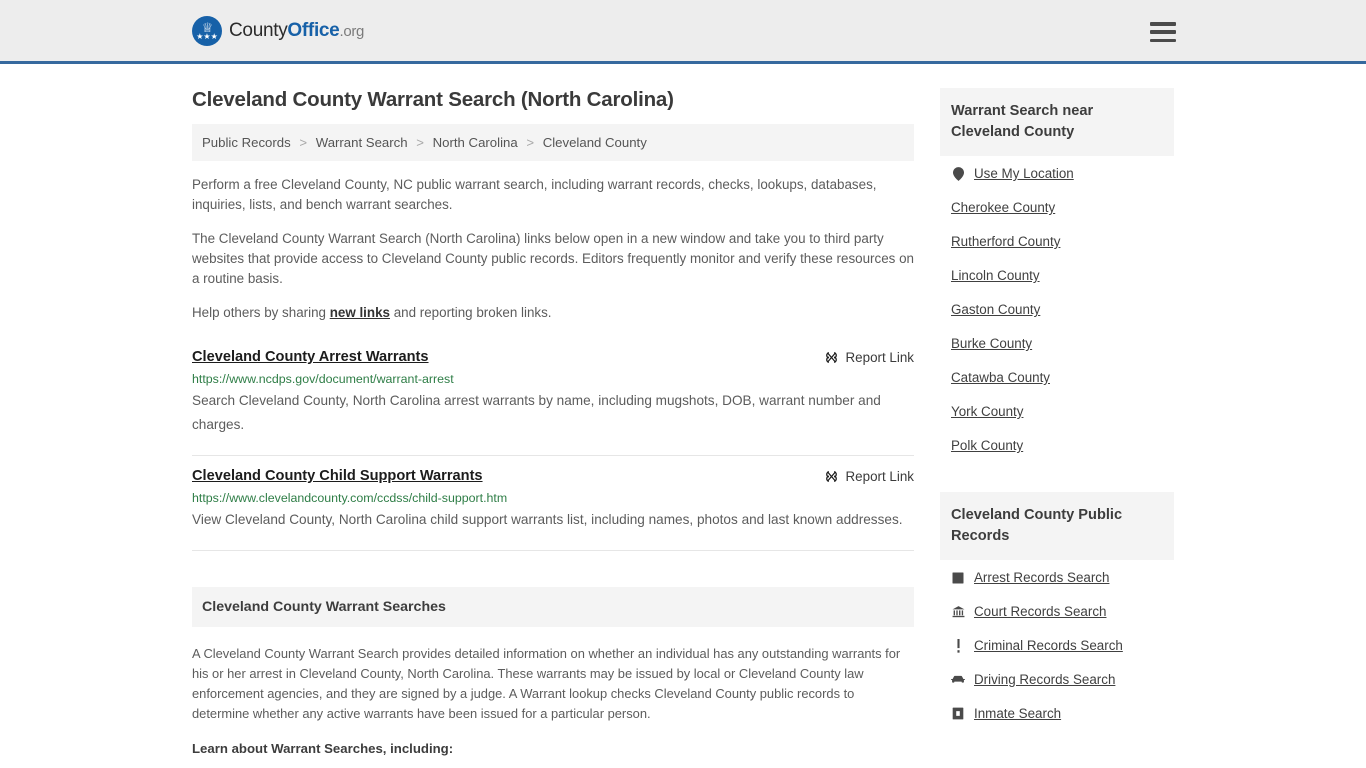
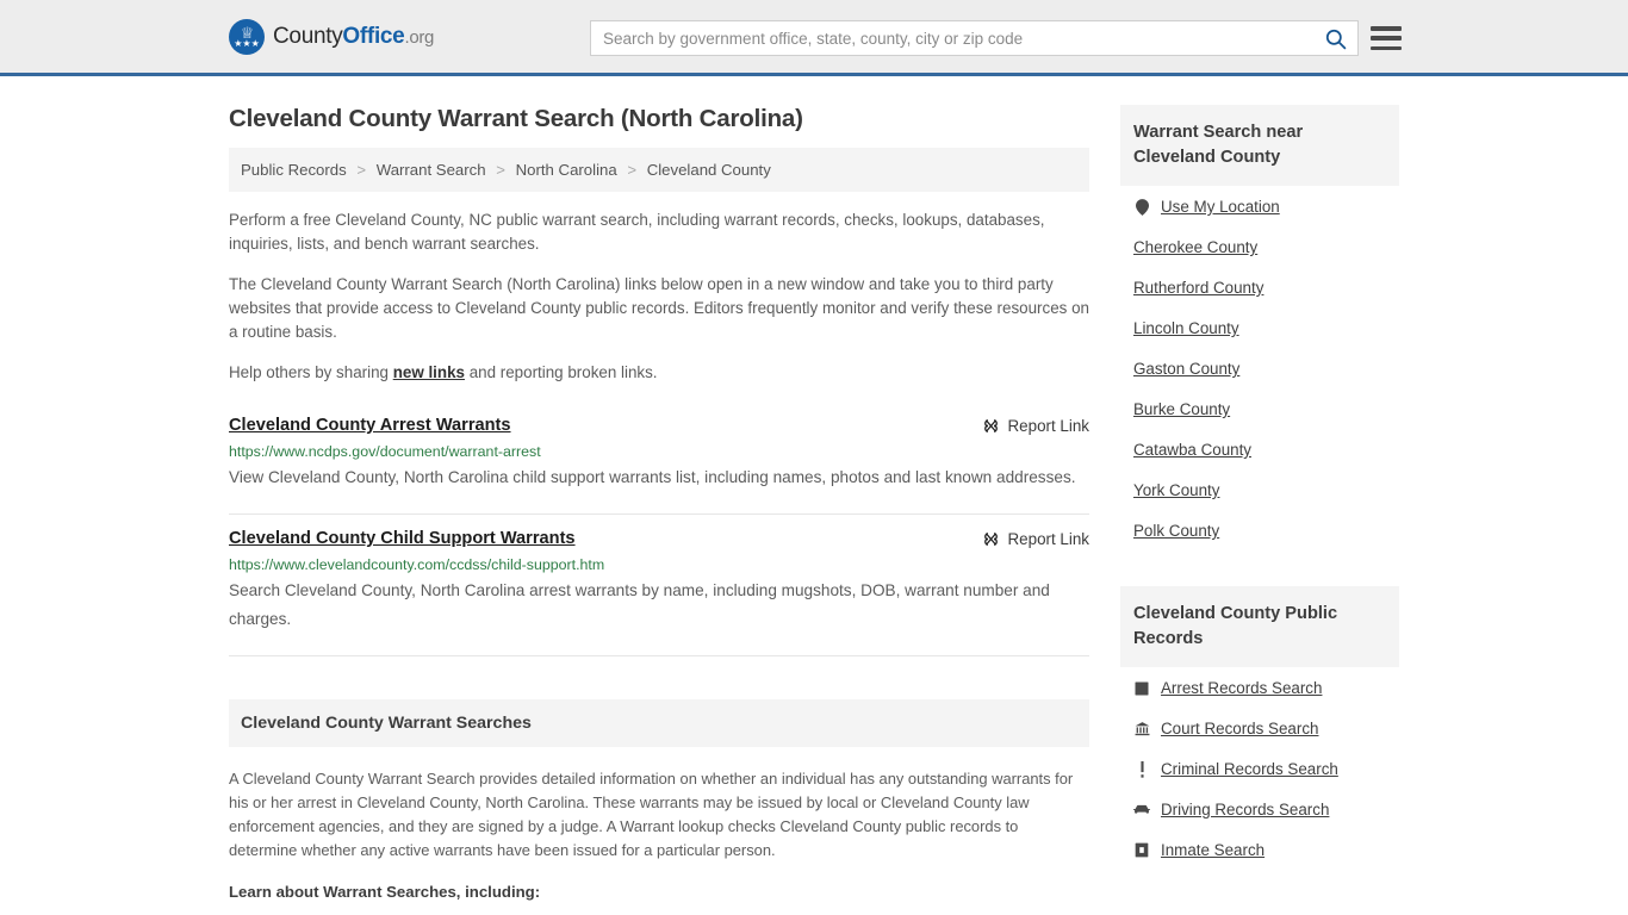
  ♕
  ★★★
  CountyOffice.org
+ Search by government office, state, county, city or zip code
  Cleveland County Warrant Search (North Carolina)
  Public Records > Warrant Search > North Carolina > Cleveland County
  Perform a free Cleveland County, NC public warrant search, including warrant records, checks, lookups, databases, inquiries, lists, and bench warrant searches.
  The Cleveland County Warrant Search (North Carolina) links below open in a new window and take you to third party websites that provide access to Cleveland County public records. Editors frequently monitor and verify these resources on a routine basis.
  Help others by sharing new links and reporting broken links.
  Cleveland County Arrest Warrants
  Report Link
  https://www.ncdps.gov/document/warrant-arrest
- Search Cleveland County, North Carolina arrest warrants by name, including mugshots, DOB, warrant number and charges.
+ View Cleveland County, North Carolina child support warrants list, including names, photos and last known addresses.
  Cleveland County Child Support Warrants
  Report Link
  https://www.clevelandcounty.com/ccdss/child-support.htm
- View Cleveland County, North Carolina child support warrants list, including names, photos and last known addresses.
+ Search Cleveland County, North Carolina arrest warrants by name, including mugshots, DOB, warrant number and charges.
  Cleveland County Warrant Searches
  A Cleveland County Warrant Search provides detailed information on whether an individual has any outstanding warrants for his or her arrest in Cleveland County, North Carolina. These warrants may be issued by local or Cleveland County law enforcement agencies, and they are signed by a judge. A Warrant lookup checks Cleveland County public records to determine whether any active warrants have been issued for a particular person.
  Learn about Warrant Searches, including:
  Warrant Search near Cleveland County
  Use My Location
  Cherokee County
  Rutherford County
  Lincoln County
  Gaston County
  Burke County
  Catawba County
  York County
  Polk County
  Cleveland County Public Records
  Arrest Records Search
  Court Records Search
  Criminal Records Search
  Driving Records Search
  Inmate Search
